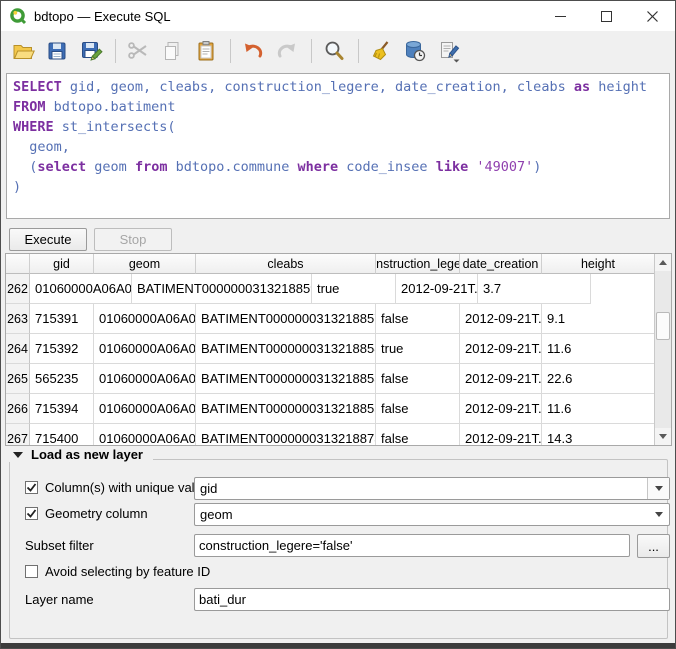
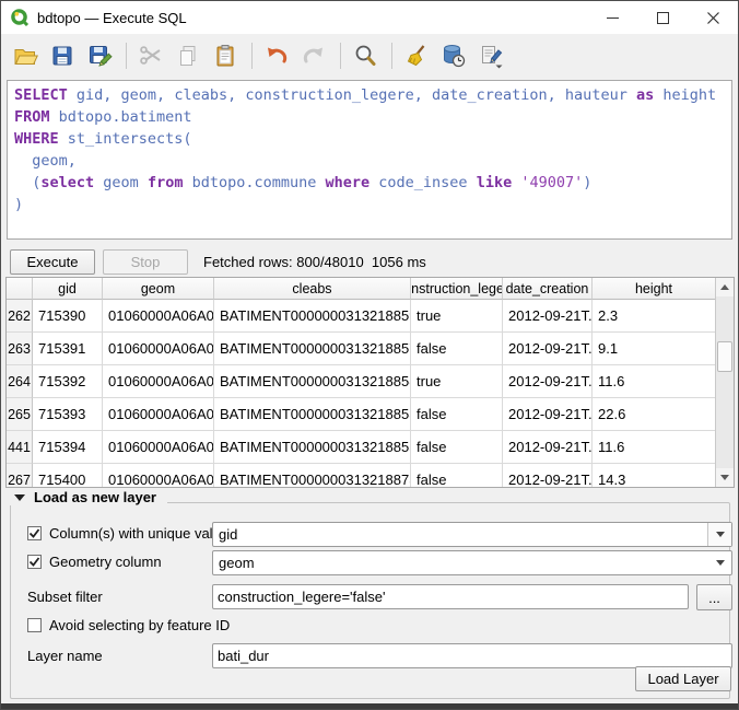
  bdtopo — Execute SQL
- SELECT gid, geom, cleabs, construction_legere, date_creation, cleabs as height
+ SELECT gid, geom, cleabs, construction_legere, date_creation, hauteur as height
  FROM bdtopo.batiment
  WHERE st_intersects(
  geom,
  (select geom from bdtopo.commune where code_insee like '49007')
  )
  Execute
  Stop
+ Fetched rows: 800/48010 1056 ms
  gid
  geom
  cleabs
  nstruction_lege
  date_creation
  height
  262
+ 715390
  01060000A06A0
  BATIMENT000000031321885
  true
  2012-09-21T.
- 3.7
+ 2.3
  263
  715391
  01060000A06A0
  BATIMENT000000031321885
  false
  2012-09-21T.
  9.1
  264
  715392
  01060000A06A0
  BATIMENT000000031321885
  true
  2012-09-21T.
  11.6
  265
- 565235
+ 715393
  01060000A06A0
  BATIMENT000000031321885
  false
  2012-09-21T.
  22.6
- 266
+ 441
  715394
  01060000A06A0
  BATIMENT000000031321885
  false
  2012-09-21T.
  11.6
  267
  715400
  01060000A06A0
  BATIMENT000000031321887
  false
  2012-09-21T.
  14.3
  Load as new layer
  Column(s) with unique va
  gid
  Geometry column
  geom
  Subset filter
  construction_legere='false'
  ...
  Avoid selecting by feature ID
  Layer name
  bati_dur
+ Load Layer
